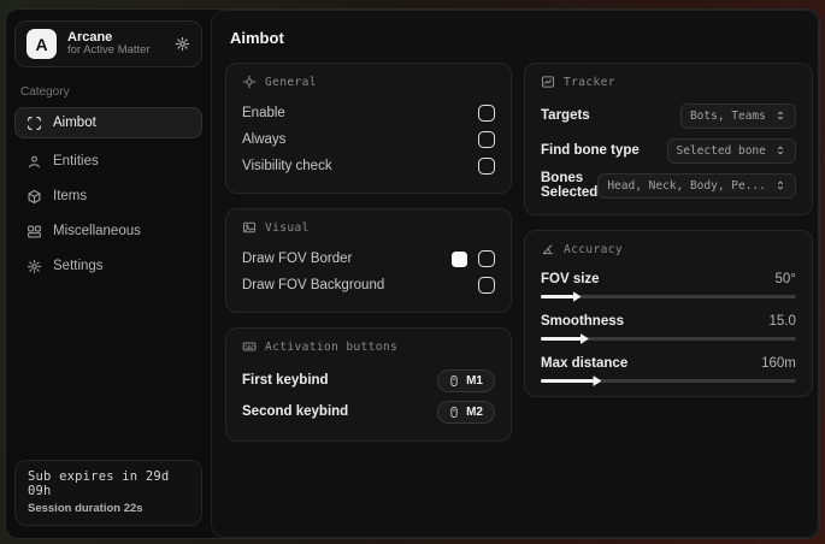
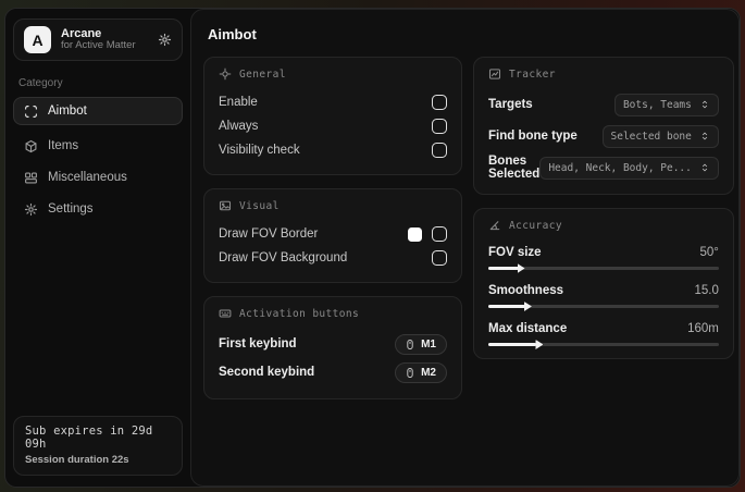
  A
  Arcane
  for Active Matter
  Category
  Aimbot
- Entities
  Items
  Miscellaneous
  Settings
  Sub expires in 29d 09h
  Session duration 22s
  Aimbot
  General
  Enable
  Always
  Visibility check
  Visual
  Draw FOV Border
  Draw FOV Background
  Activation buttons
  First keybind
  M1
  Second keybind
  M2
  Tracker
  Targets
  Bots, Teams
  Find bone type
  Selected bone
  Bones Selected
  Head, Neck, Body, Pe...
  Accuracy
  FOV size
  50°
  Smoothness
  15.0
  Max distance
  160m
